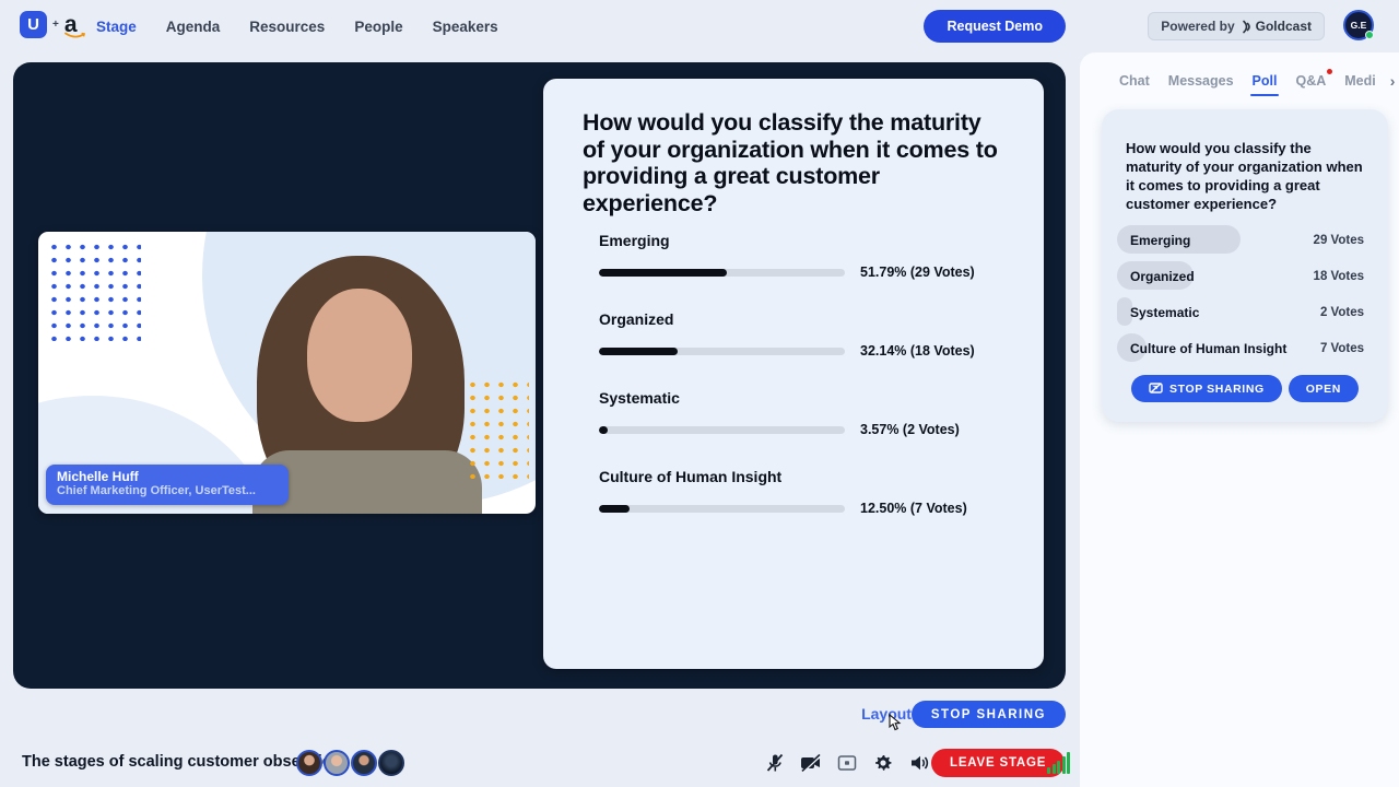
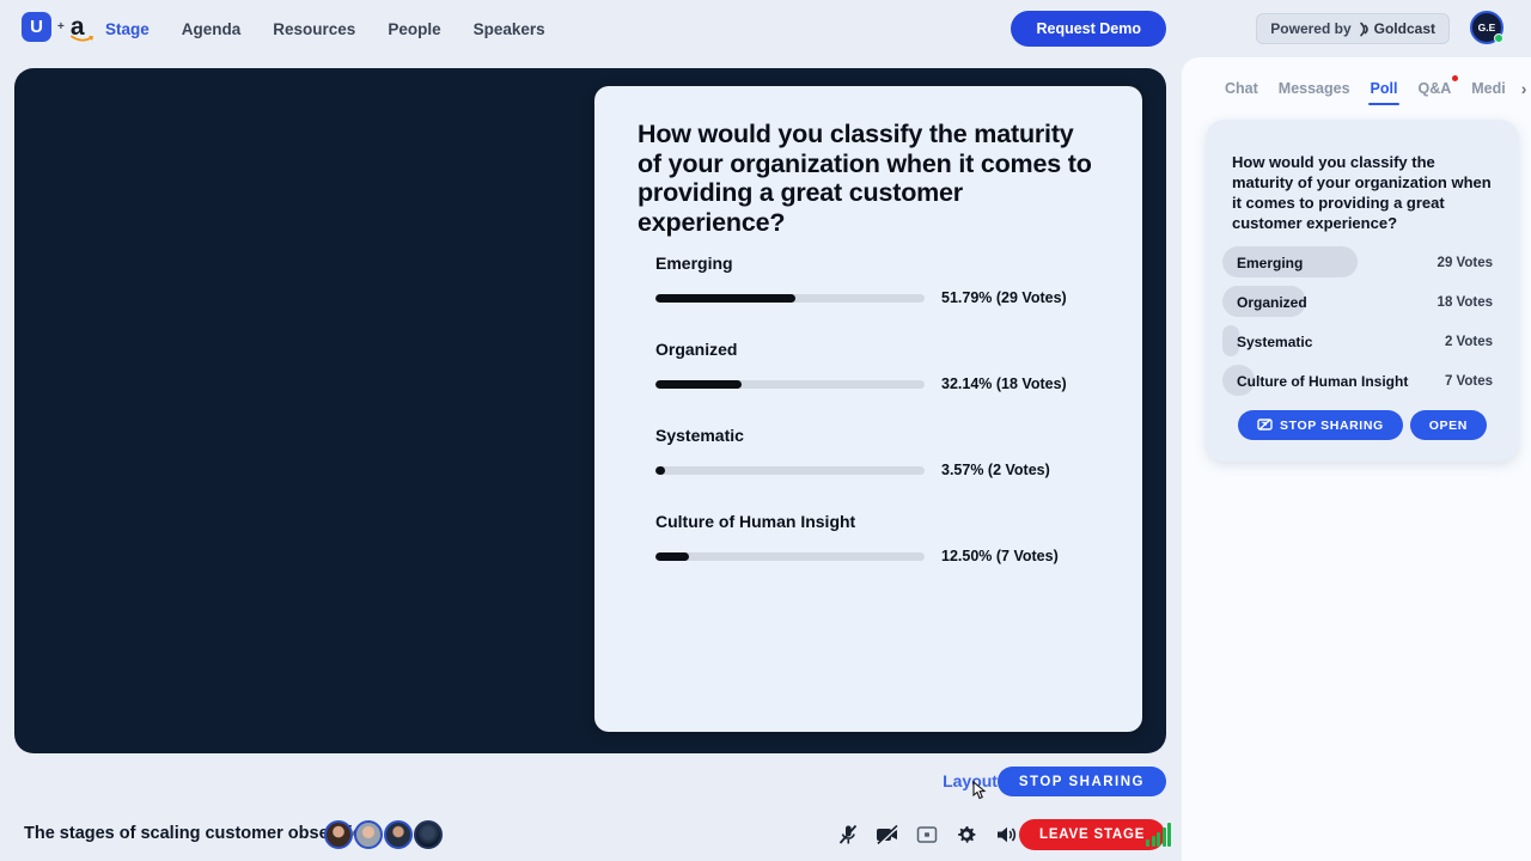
  U
  +
  a
  Stage
  Agenda
  Resources
  People
  Speakers
  Request Demo
  Powered by
  Goldcast
  G.E
- Michelle Huff
- Chief Marketing Officer, UserTest...
  How would you classify the maturity of your organization when it comes to providing a great customer experience?
  Emerging
  51.79% (29 Votes)
  Organized
  32.14% (18 Votes)
  Systematic
  3.57% (2 Votes)
  Culture of Human Insight
  12.50% (7 Votes)
  Layout
  STOP SHARING
  Chat
  Messages
  Poll
  Q&A
  Medi
  ›
  How would you classify the maturity of your organization when it comes to providing a great customer experience?
  Emerging
  29 Votes
  Organized
  18 Votes
  Systematic
  2 Votes
  Culture of Human Insight
  7 Votes
  STOP SHARING
  OPEN
  The stages of scaling customer obs
  LEAVE STAGE
